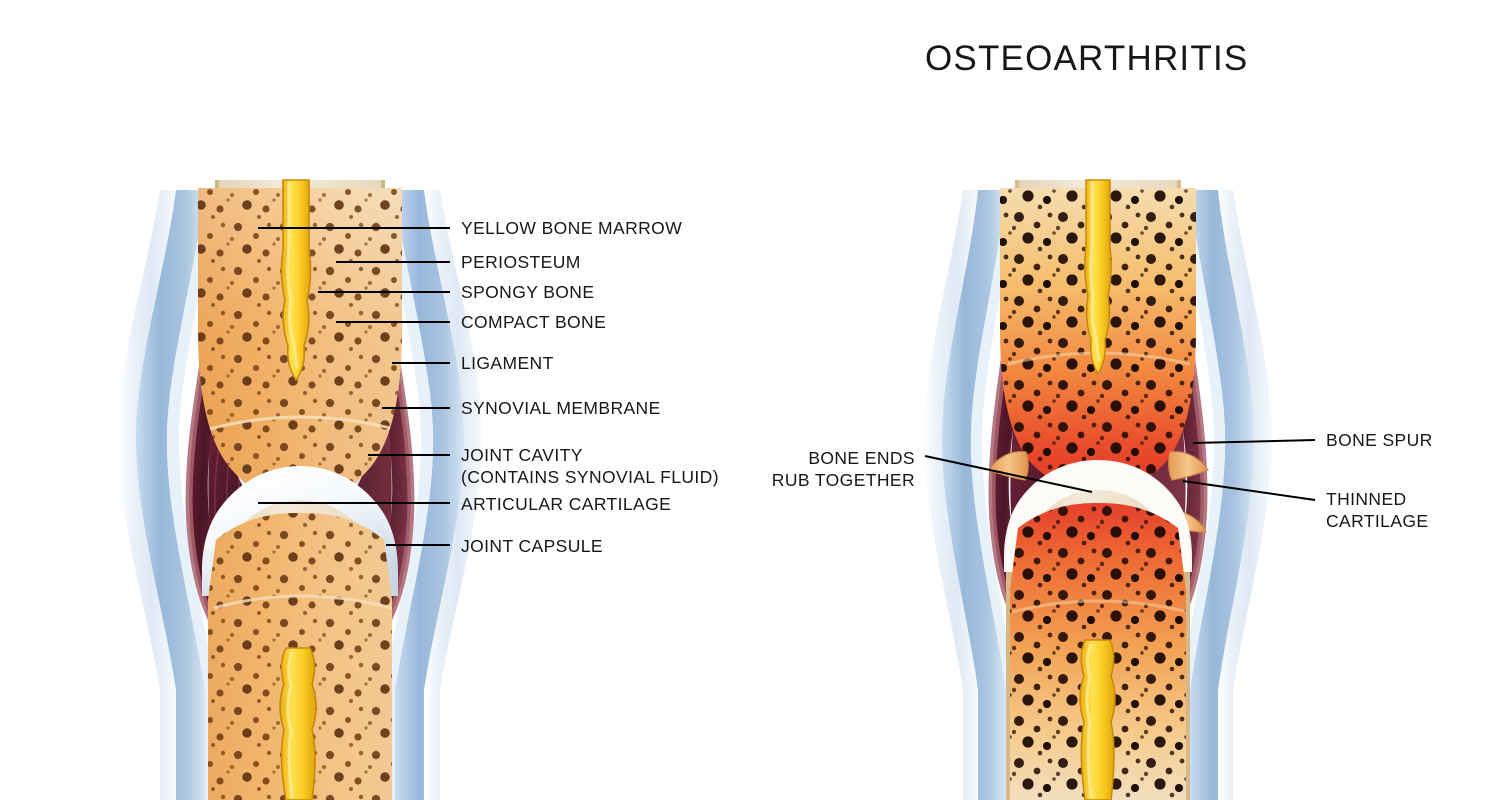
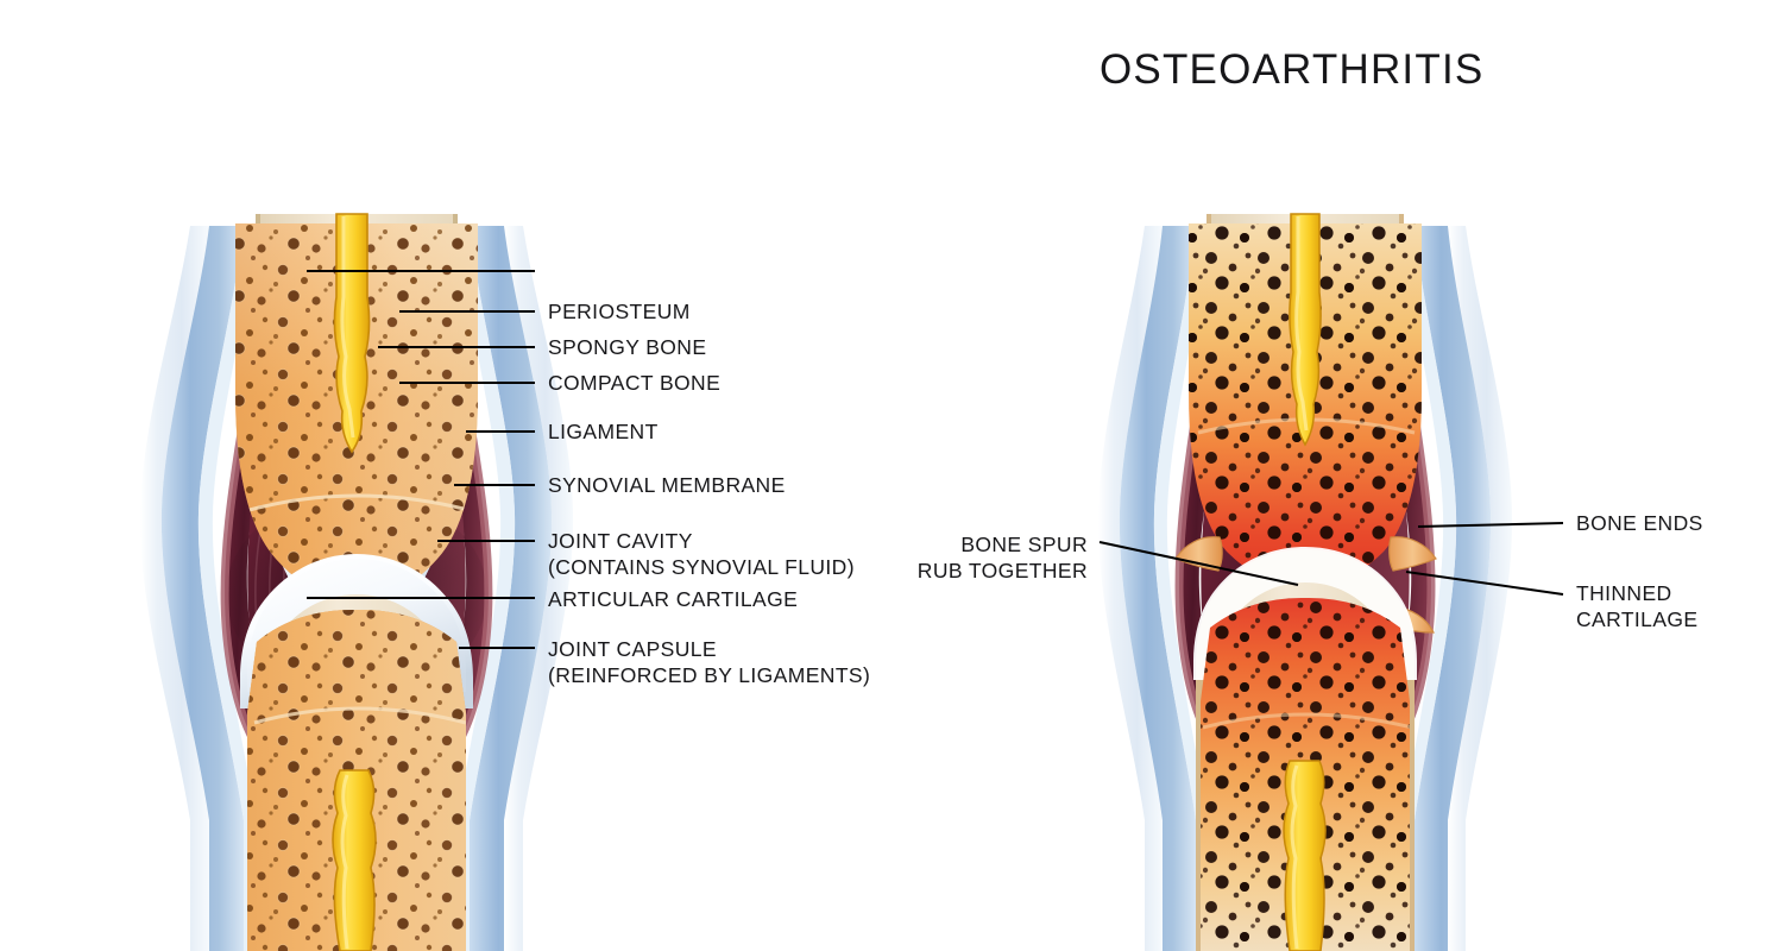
  OSTEOARTHRITIS
- YELLOW BONE MARROW
  PERIOSTEUM
  SPONGY BONE
  COMPACT BONE
  LIGAMENT
  SYNOVIAL MEMBRANE
  JOINT CAVITY
  (CONTAINS SYNOVIAL FLUID)
  ARTICULAR CARTILAGE
  JOINT CAPSULE
+ (REINFORCED BY LIGAMENTS)
- BONE ENDS
+ BONE SPUR
  RUB TOGETHER
- BONE SPUR
+ BONE ENDS
  THINNED
  CARTILAGE
